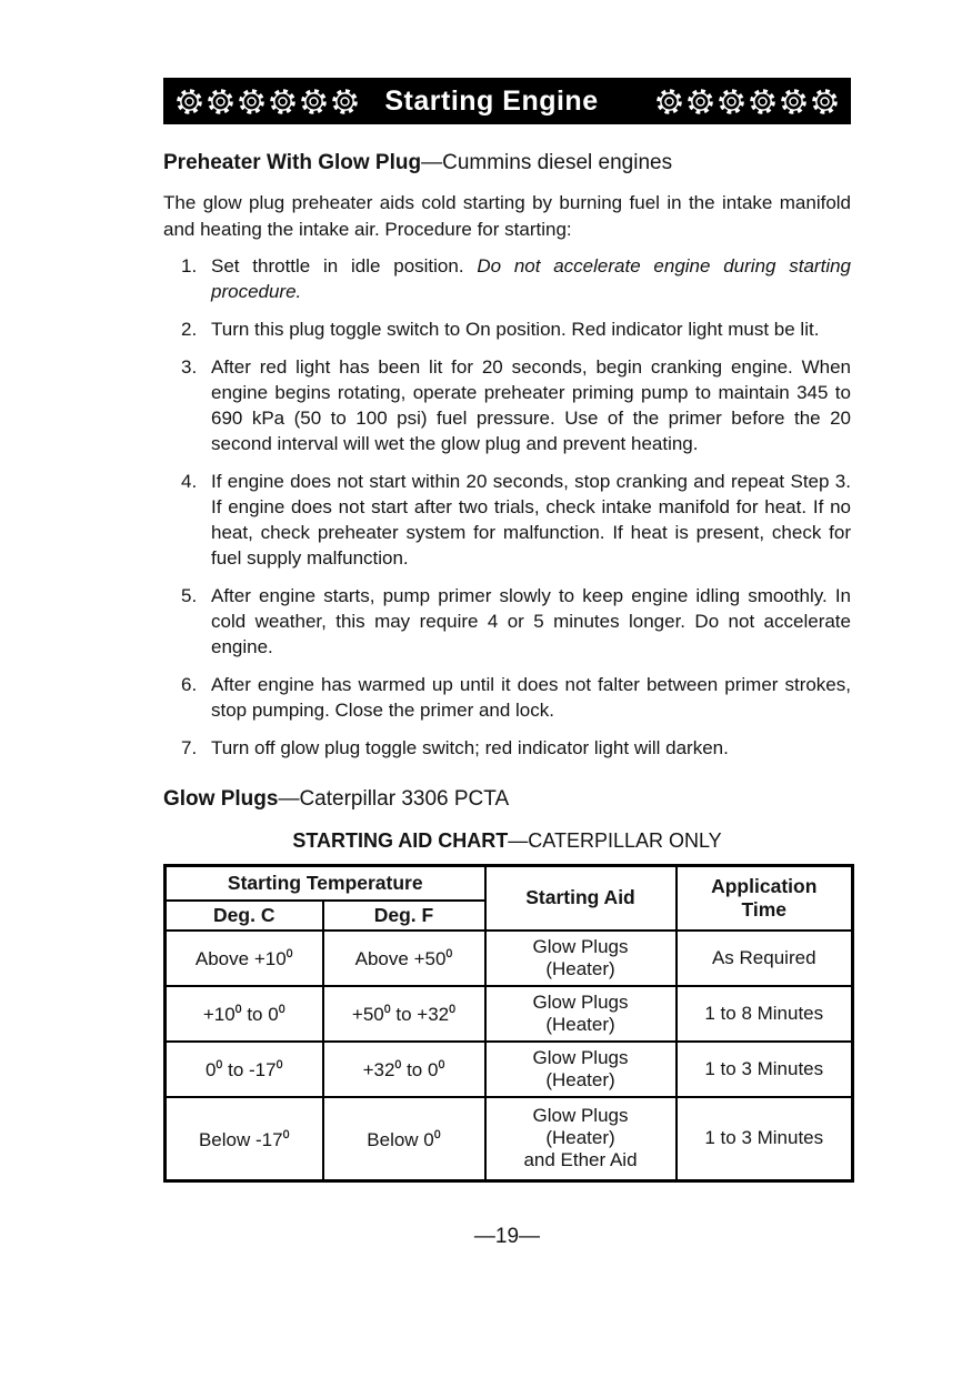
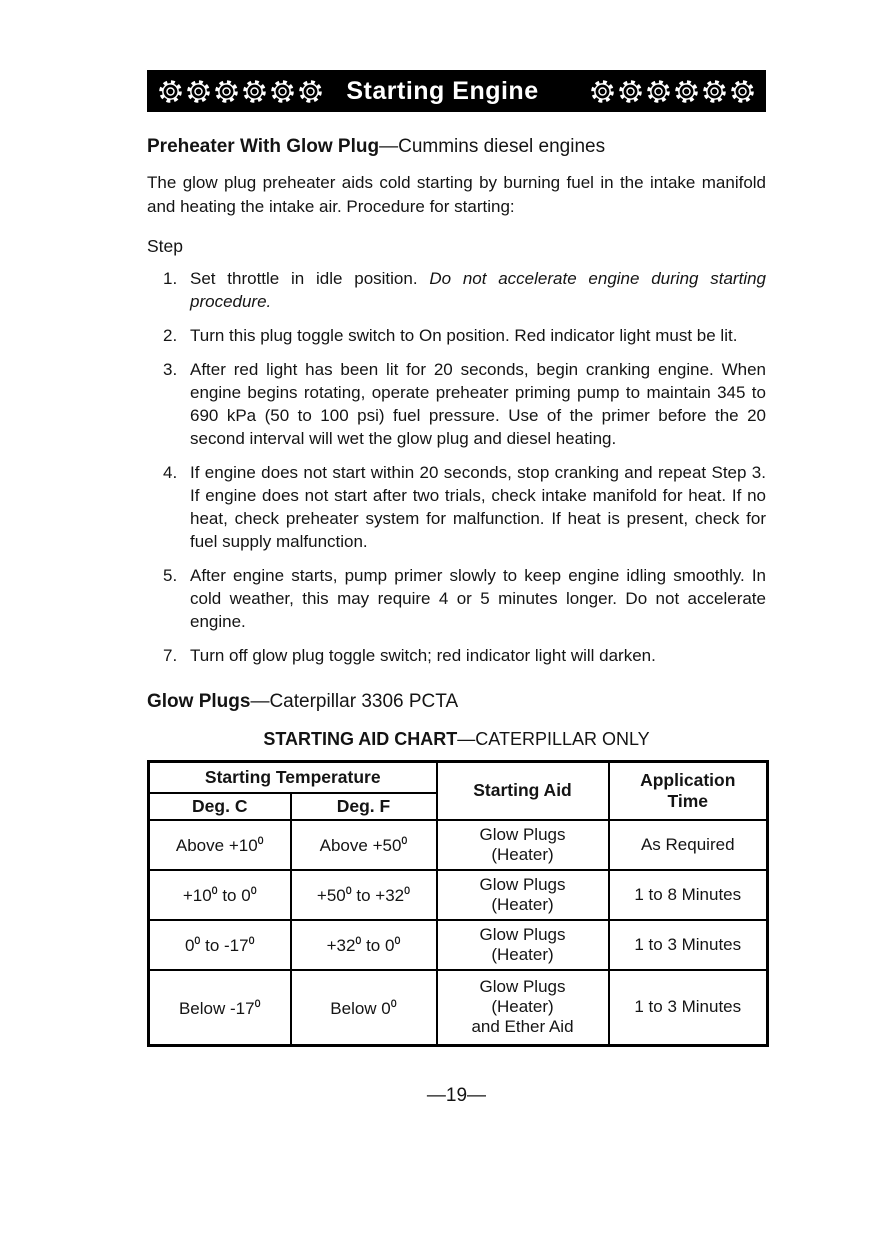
  Starting Engine
  Preheater With Glow Plug—Cummins diesel engines
  The glow plug preheater aids cold starting by burning fuel in the intake manifold and heating the intake air. Procedure for starting:
+ Step
  1.
  Set throttle in idle position. Do not accelerate engine during starting procedure.
  2.
  Turn this plug toggle switch to On position. Red indicator light must be lit.
  3.
- After red light has been lit for 20 seconds, begin cranking engine. When engine begins rotating, operate preheater priming pump to maintain 345 to 690 kPa (50 to 100 psi) fuel pressure. Use of the primer before the 20 second interval will wet the glow plug and prevent heating.
+ After red light has been lit for 20 seconds, begin cranking engine. When engine begins rotating, operate preheater priming pump to maintain 345 to 690 kPa (50 to 100 psi) fuel pressure. Use of the primer before the 20 second interval will wet the glow plug and diesel heating.
  4.
  If engine does not start within 20 seconds, stop cranking and repeat Step 3. If engine does not start after two trials, check intake manifold for heat. If no heat, check preheater system for malfunction. If heat is present, check for fuel supply malfunction.
  5.
  After engine starts, pump primer slowly to keep engine idling smoothly. In cold weather, this may require 4 or 5 minutes longer. Do not accelerate engine.
- 6.
- After engine has warmed up until it does not falter between primer strokes, stop pumping. Close the primer and lock.
  7.
  Turn off glow plug toggle switch; red indicator light will darken.
  Glow Plugs—Caterpillar 3306 PCTA
  STARTING AID CHART—CATERPILLAR ONLY
  Starting Temperature	Starting Aid	Application Time
  Deg. C	Deg. F
  Above +10⁰	Above +50⁰	Glow Plugs (Heater)	As Required
  +10⁰ to 0⁰	+50⁰ to +32⁰	Glow Plugs (Heater)	1 to 8 Minutes
  0⁰ to -17⁰	+32⁰ to 0⁰	Glow Plugs (Heater)	1 to 3 Minutes
  Below -17⁰	Below 0⁰	Glow Plugs (Heater) and Ether Aid	1 to 3 Minutes
  —19—
